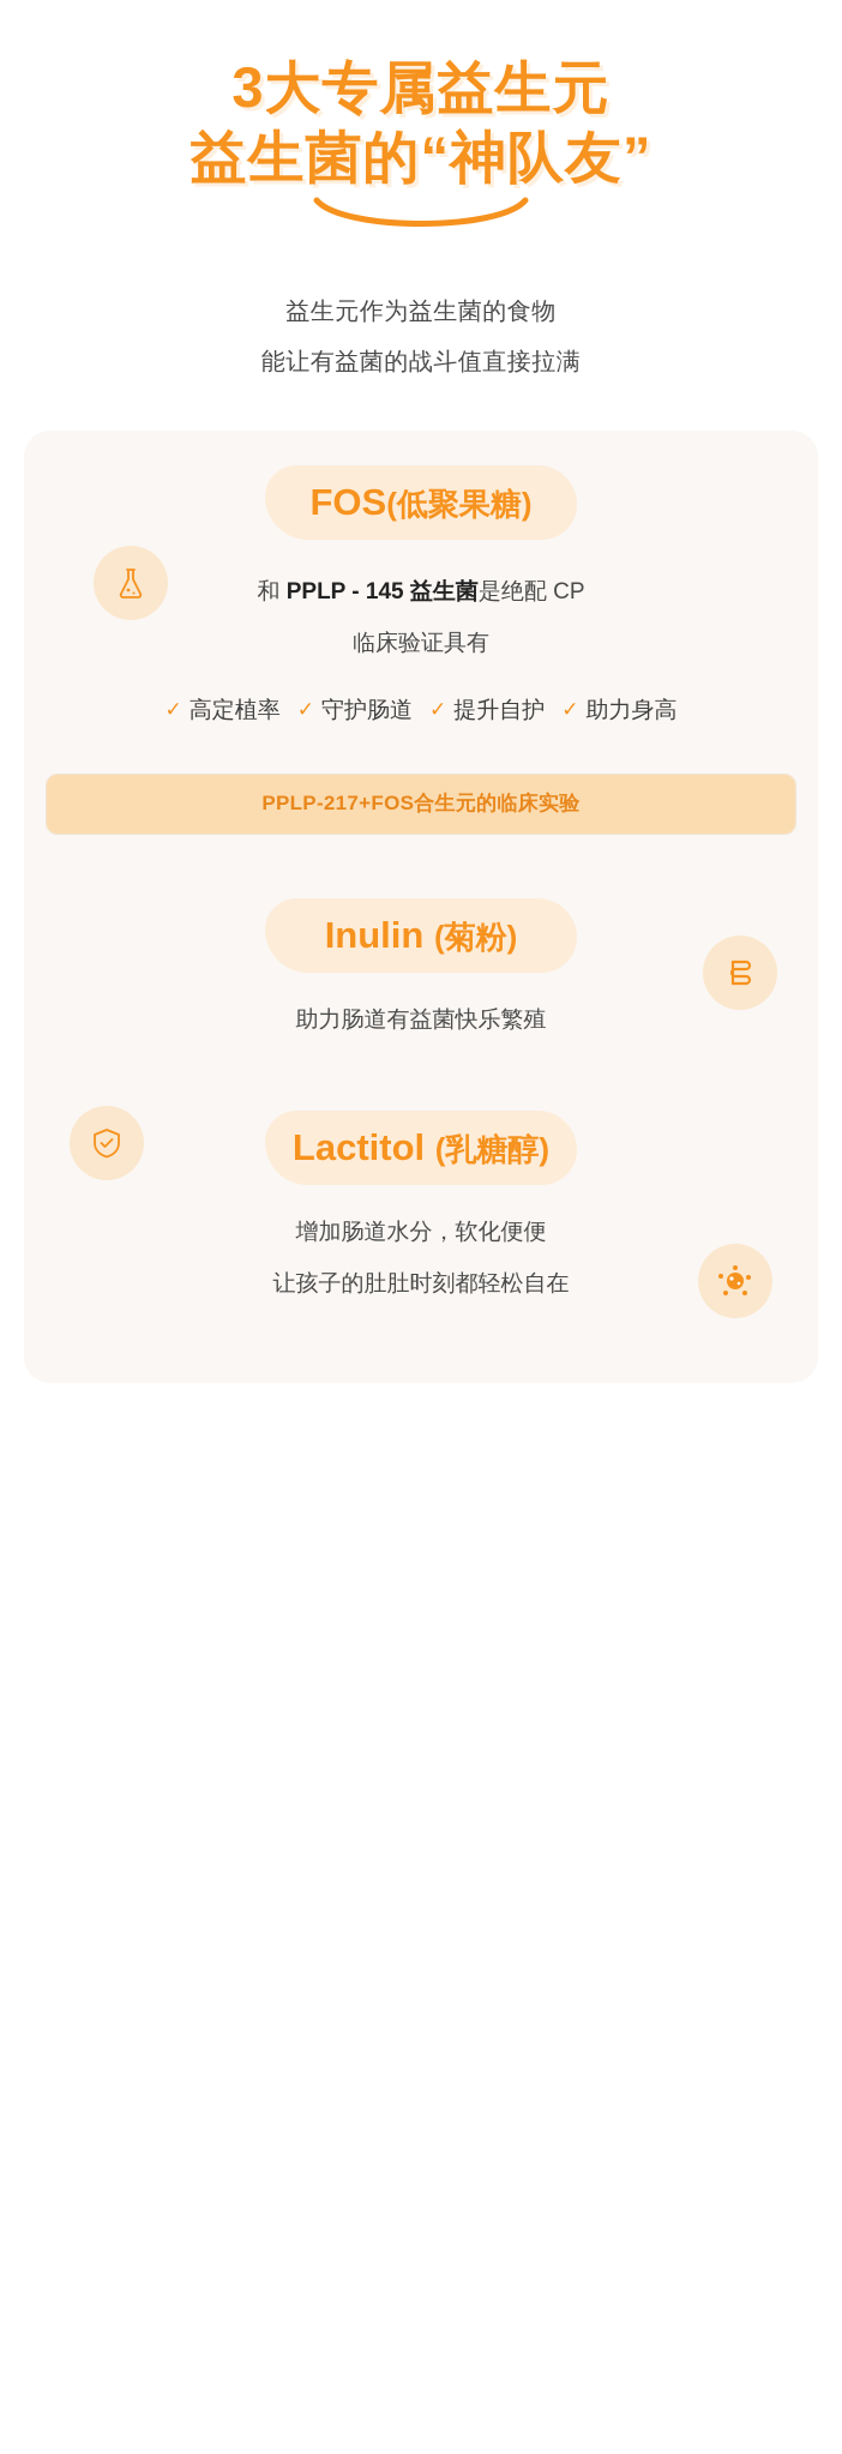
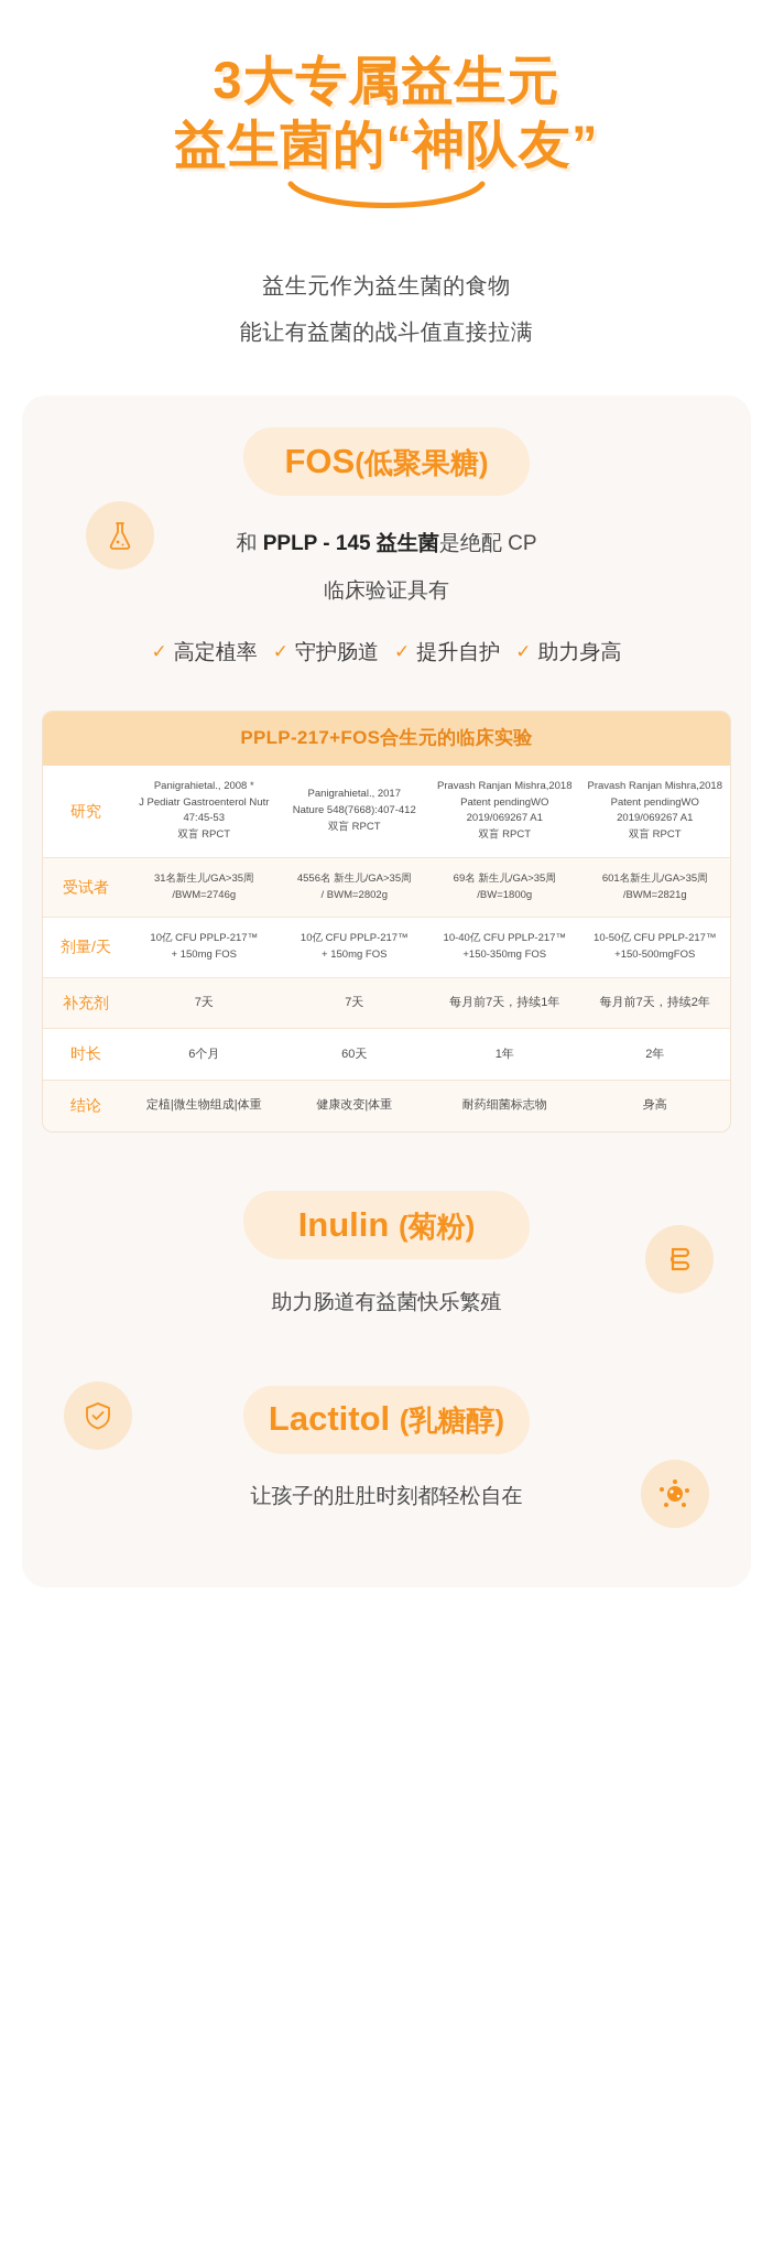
  3大专属益生元
  益生菌的“神队友”
  益生元作为益生菌的食物
  能让有益菌的战斗值直接拉满
  FOS(低聚果糖)
  和 PPLP - 145 益生菌是绝配 CP
  临床验证具有
  ✓
  高定植率
  ✓
  守护肠道
  ✓
  提升自护
  ✓
  助力身高
  PPLP-217+FOS合生元的临床实验
+ 研究	Panigrahietal., 2008 *J Pediatr Gastroenterol Nutr47:45-53双盲 RPCT	Panigrahietal., 2017Nature 548(7668):407-412双盲 RPCT	Pravash Ranjan Mishra,2018Patent pendingWO2019/069267 A1双盲 RPCT	Pravash Ranjan Mishra,2018Patent pendingWO2019/069267 A1双盲 RPCT
+ 受试者	31名新生儿/GA>35周/BWM=2746g	4556名 新生儿/GA>35周/ BWM=2802g	69名 新生儿/GA>35周/BW=1800g	601名新生儿/GA>35周/BWM=2821g
+ 剂量/天	10亿 CFU PPLP-217™+ 150mg FOS	10亿 CFU PPLP-217™+ 150mg FOS	10-40亿 CFU PPLP-217™+150-350mg FOS	10-50亿 CFU PPLP-217™+150-500mgFOS
+ 补充剂	7天	7天	每月前7天，持续1年	每月前7天，持续2年
+ 时长	6个月	60天	1年	2年
+ 结论	定植|微生物组成|体重	健康改变|体重	耐药细菌标志物	身高
  Inulin (菊粉)
  助力肠道有益菌快乐繁殖
  Lactitol (乳糖醇)
- 增加肠道水分，软化便便
  让孩子的肚肚时刻都轻松自在
